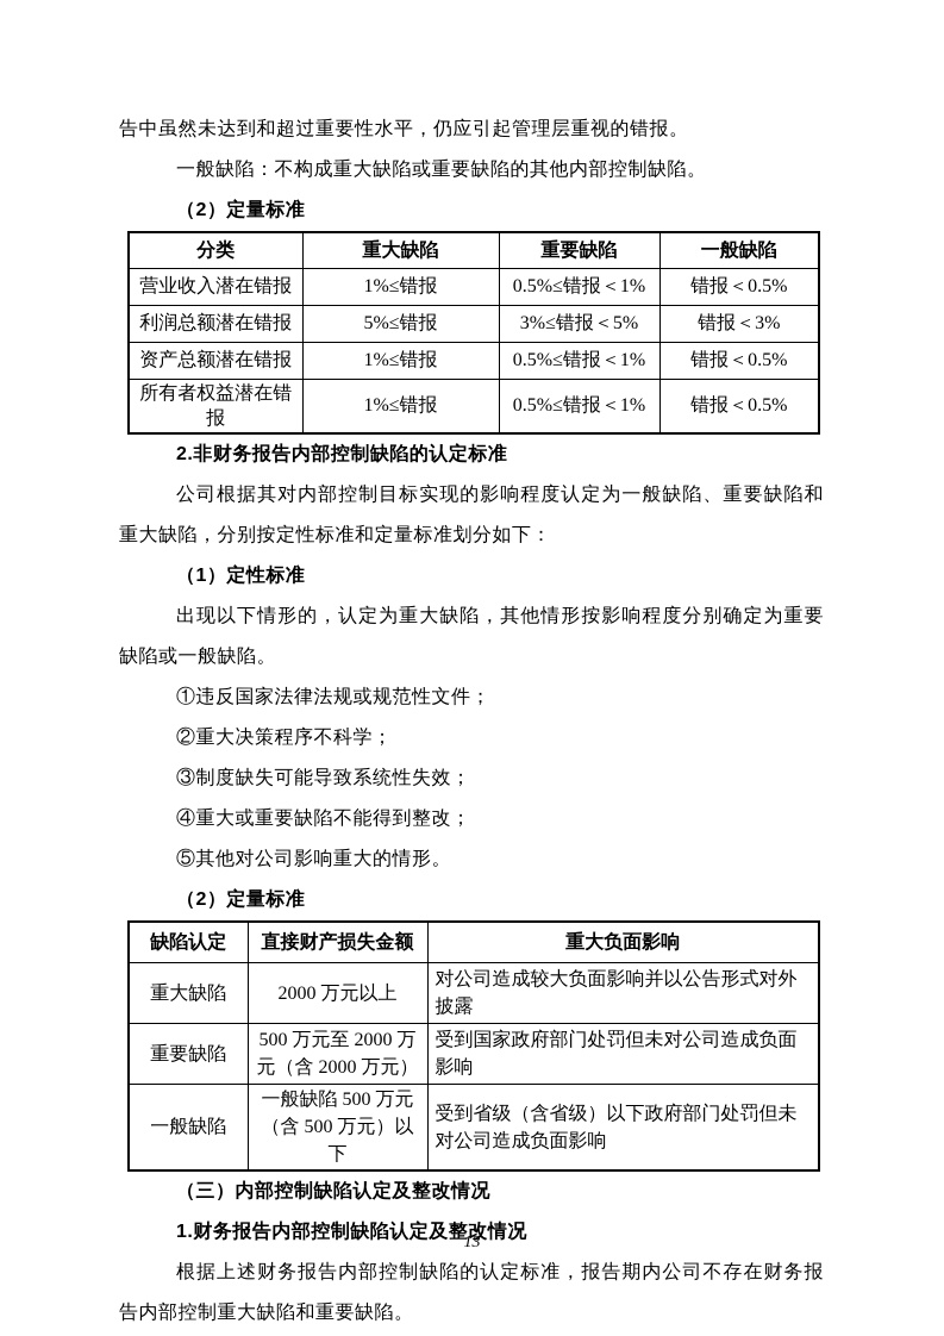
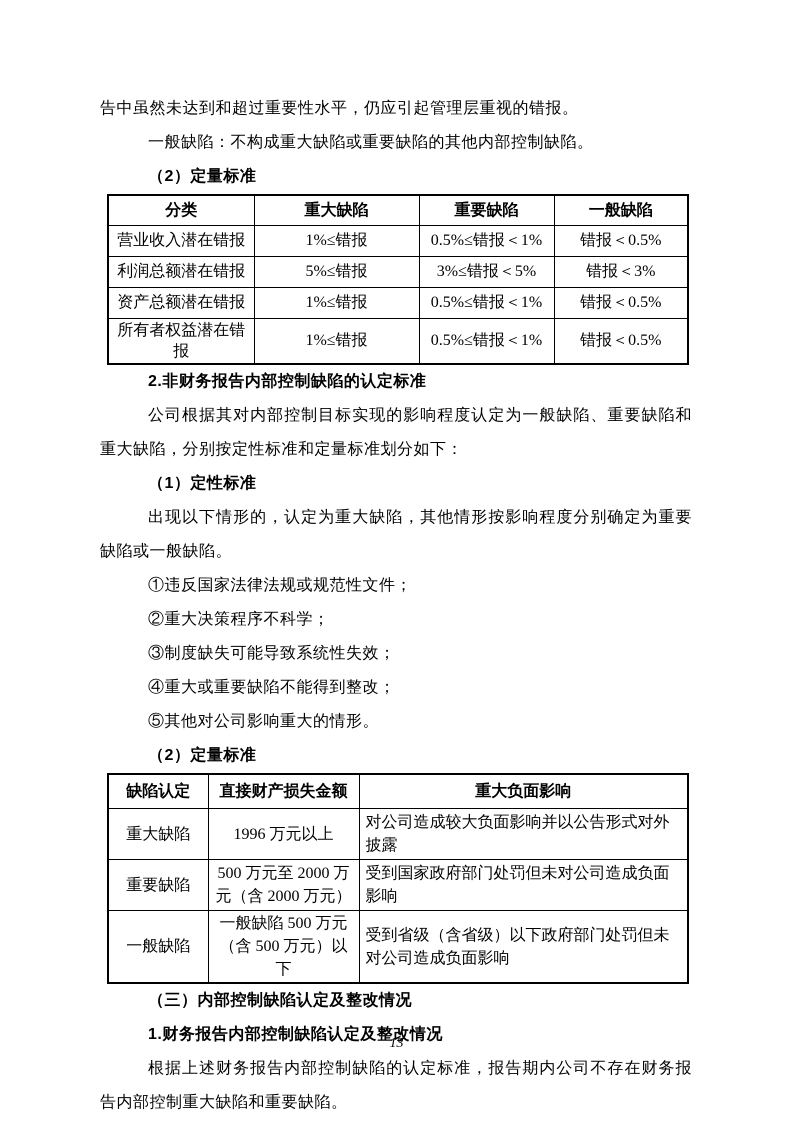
  告中虽然未达到和超过重要性水平，仍应引起管理层重视的错报。
  一般缺陷：不构成重大缺陷或重要缺陷的其他内部控制缺陷。
  （2）定量标准
  分类	重大缺陷	重要缺陷	一般缺陷
  营业收入潜在错报	1%≤错报	0.5%≤错报＜1%	错报＜0.5%
  利润总额潜在错报	5%≤错报	3%≤错报＜5%	错报＜3%
  资产总额潜在错报	1%≤错报	0.5%≤错报＜1%	错报＜0.5%
  所有者权益潜在错报	1%≤错报	0.5%≤错报＜1%	错报＜0.5%
  2.非财务报告内部控制缺陷的认定标准
  公司根据其对内部控制目标实现的影响程度认定为一般缺陷、重要缺陷和重大缺陷，分别按定性标准和定量标准划分如下：
  （1）定性标准
  出现以下情形的，认定为重大缺陷，其他情形按影响程度分别确定为重要缺陷或一般缺陷。
  ①违反国家法律法规或规范性文件；
  ②重大决策程序不科学；
  ③制度缺失可能导致系统性失效；
  ④重大或重要缺陷不能得到整改；
  ⑤其他对公司影响重大的情形。
  （2）定量标准
  缺陷认定	直接财产损失金额	重大负面影响
- 重大缺陷	2000 万元以上	对公司造成较大负面影响并以公告形式对外披露
+ 重大缺陷	1996 万元以上	对公司造成较大负面影响并以公告形式对外披露
  重要缺陷	500 万元至 2000 万元（含 2000 万元）	受到国家政府部门处罚但未对公司造成负面影响
  一般缺陷	一般缺陷 500 万元（含 500 万元）以下	受到省级（含省级）以下政府部门处罚但未对公司造成负面影响
  （三）内部控制缺陷认定及整改情况
  1.财务报告内部控制缺陷认定及整改情况
  根据上述财务报告内部控制缺陷的认定标准，报告期内公司不存在财务报告内部控制重大缺陷和重要缺陷。
  13
